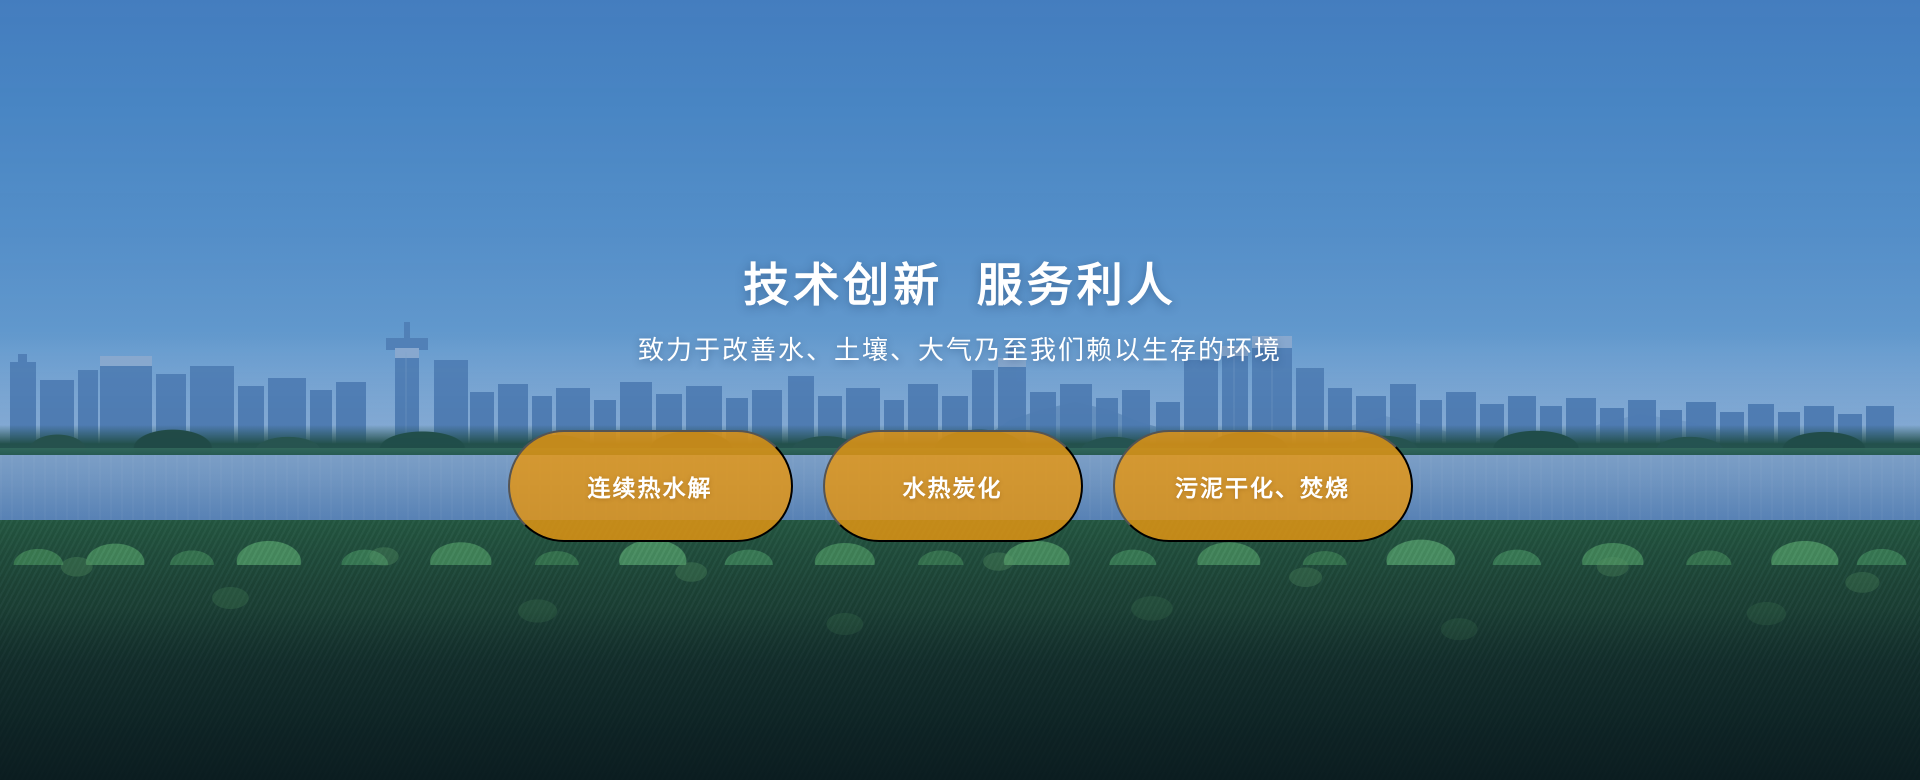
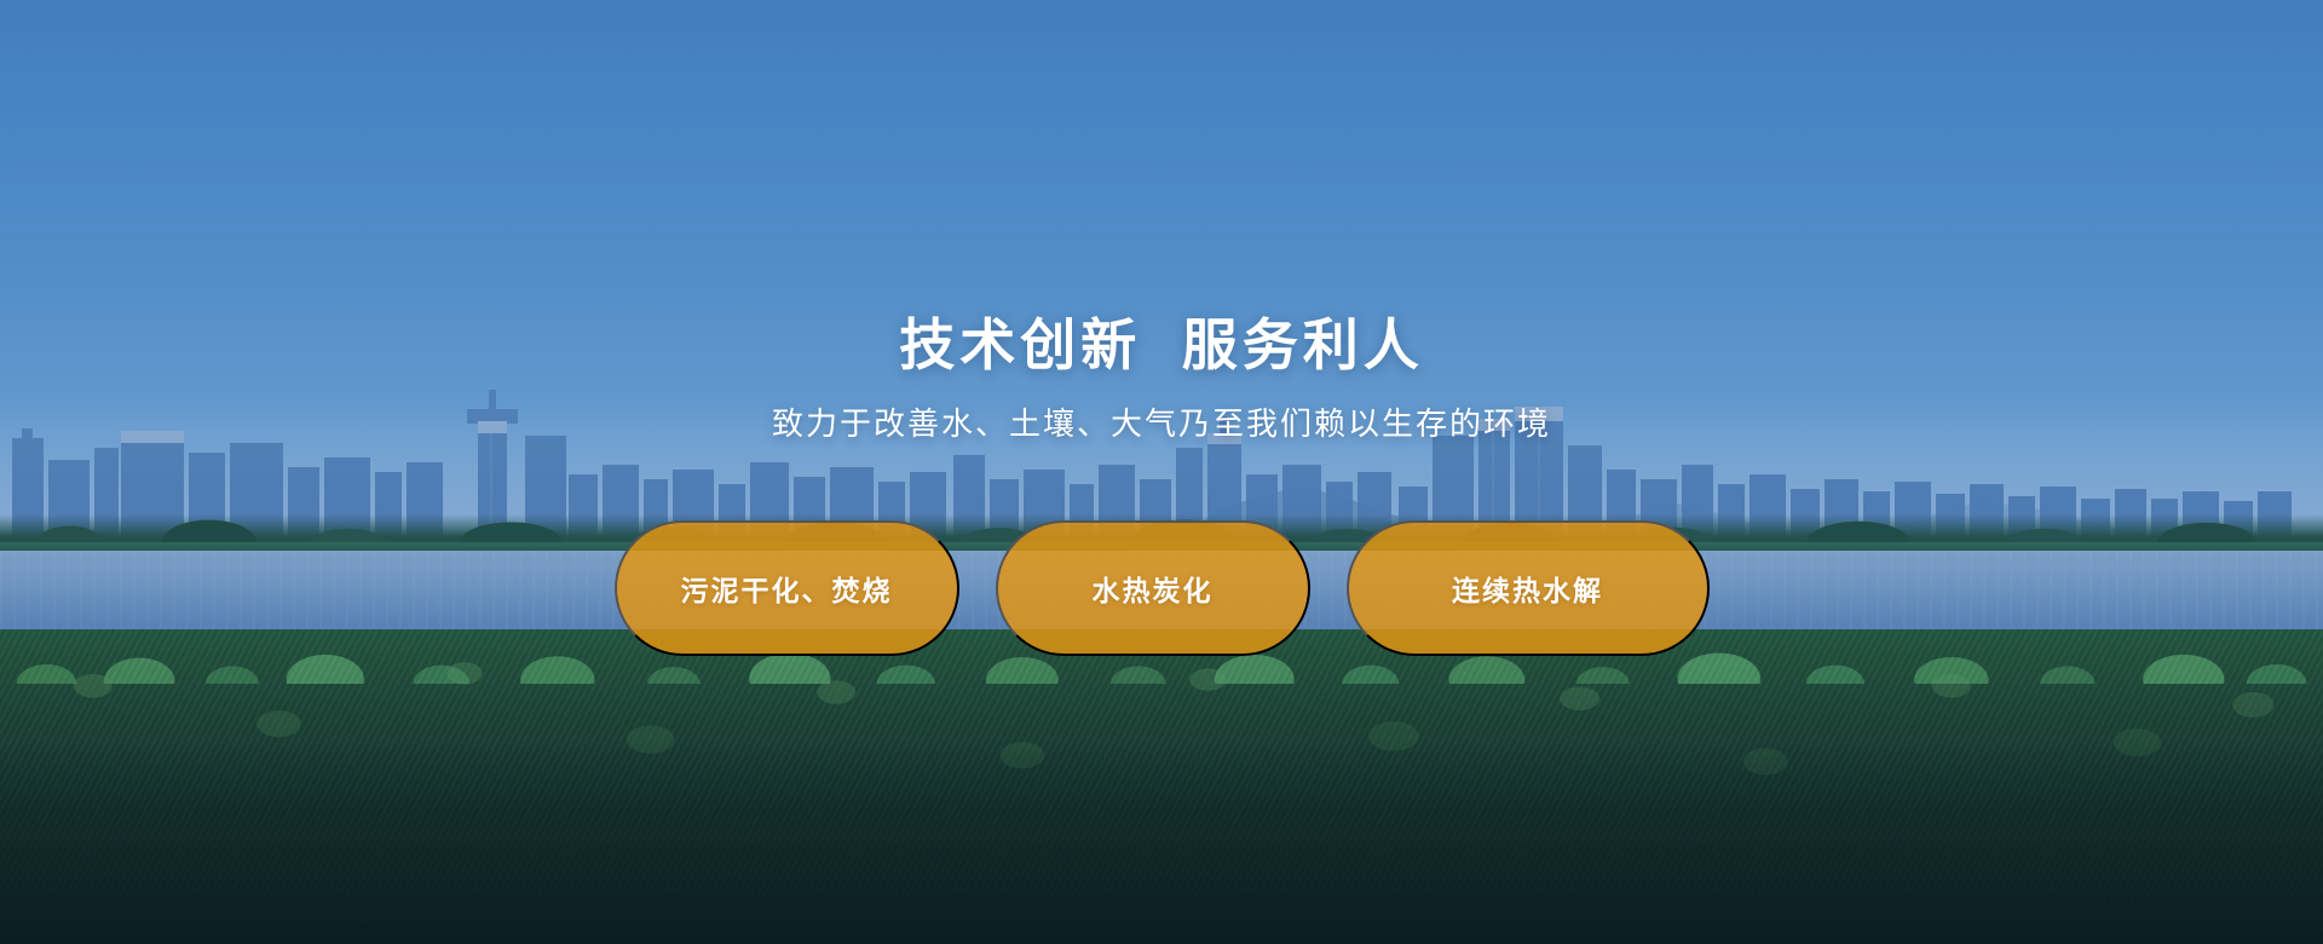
  技术创新 服务利人
  致力于改善水、土壤、大气乃至我们赖以生存的环境
- 连续热水解
+ 污泥干化、焚烧
  水热炭化
- 污泥干化、焚烧
+ 连续热水解
